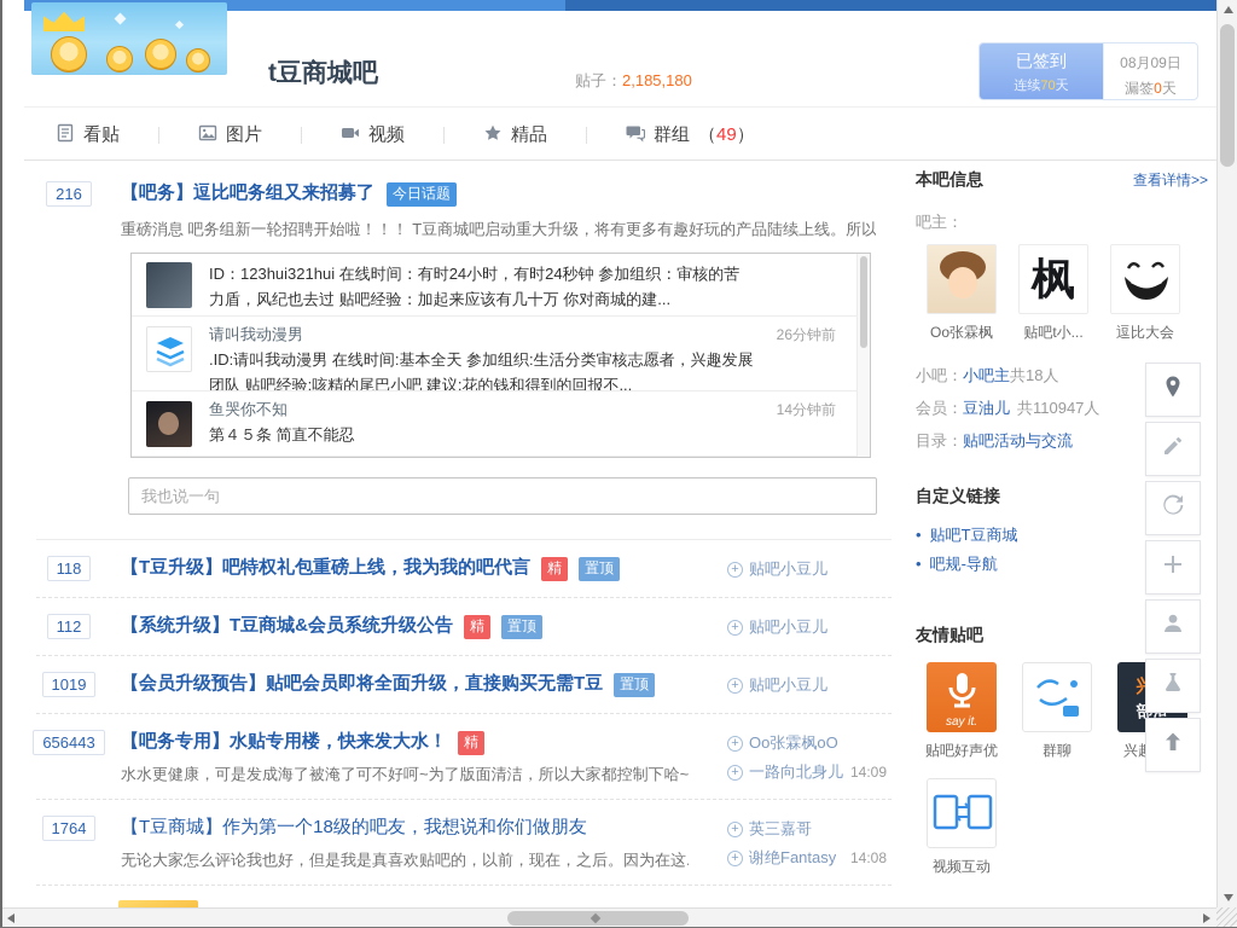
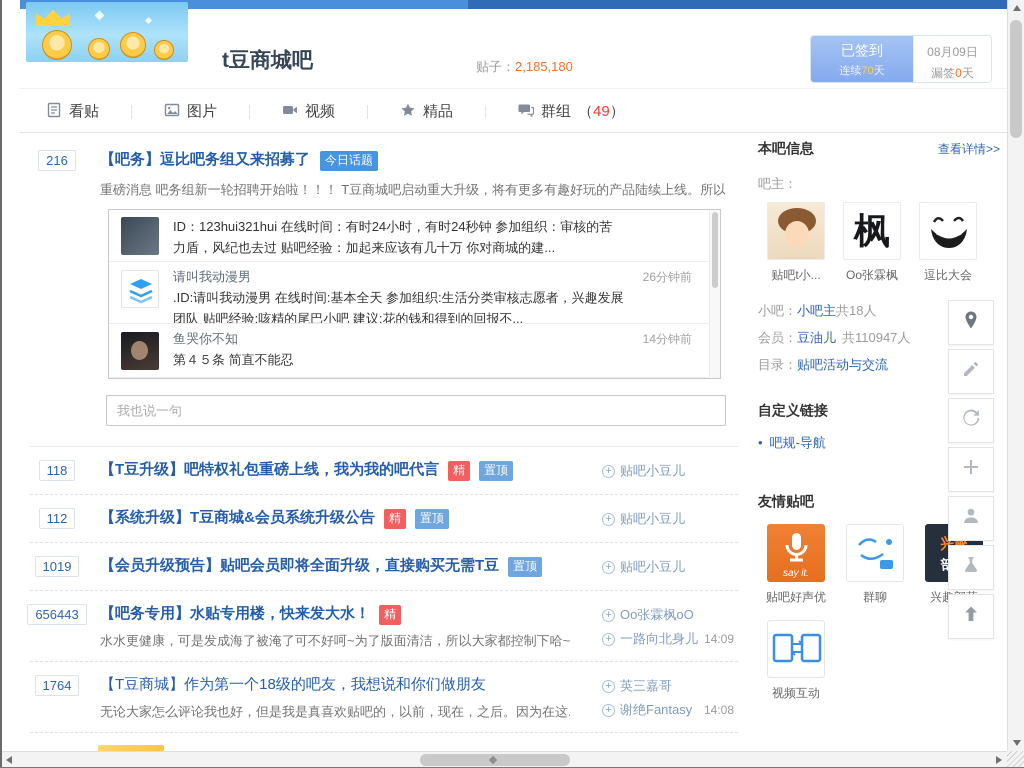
  t豆商城吧
  贴子：2,185,180
  已签到
  连续70天
  08月09日
  漏签0天
  看贴
  图片
  视频
  精品
  群组
  （49）
  216
  【吧务】逗比吧务组又来招募了
  今日话题
  重磅消息 吧务组新一轮招聘开始啦！！！ T豆商城吧启动重大升级，将有更多有趣好玩的产品陆续上线。所以
  ID：123hui321hui 在线时间：有时24小时，有时24秒钟 参加组织：审核的苦
  力盾，风纪也去过 贴吧经验：加起来应该有几十万 你对商城的建...
  请叫我动漫男
  26分钟前
  .ID:请叫我动漫男 在线时间:基本全天 参加组织:生活分类审核志愿者，兴趣发展
  团队 贴吧经验:咳精的尾巴小吧 建议:花的钱和得到的回报不...
  鱼哭你不知
  14分钟前
  第４５条 简直不能忍
  我也说一句
  118
  【T豆升级】吧特权礼包重磅上线，我为我的吧代言
  精
  置顶
  贴吧小豆儿
  112
  【系统升级】T豆商城&会员系统升级公告
  精
  置顶
  贴吧小豆儿
  1019
  【会员升级预告】贴吧会员即将全面升级，直接购买无需T豆
  置顶
  贴吧小豆儿
  656443
  【吧务专用】水贴专用楼，快来发大水！
  精
  水水更健康，可是发成海了被淹了可不好呵~为了版面清洁，所以大家都控制下哈~
  Oo张霖枫oO
  一路向北身儿
  14:09
  1764
  【T豆商城】作为第一个18级的吧友，我想说和你们做朋友
  无论大家怎么评论我也好，但是我是真喜欢贴吧的，以前，现在，之后。因为在这.
  英三嘉哥
  谢绝Fantasy
  14:08
  本吧信息
  查看详情>>
  吧主：
- Oo张霖枫
+ 贴吧t小...
  枫
- 贴吧t小...
+ Oo张霖枫
  逗比大会
  小吧：小吧主共18人
  会员：豆油儿 共110947人
  目录：贴吧活动与交流
  自定义链接
- • 贴吧T豆商城
  • 吧规-导航
  友情贴吧
  say it.
  贴吧好声优
  群聊
  视频互动
